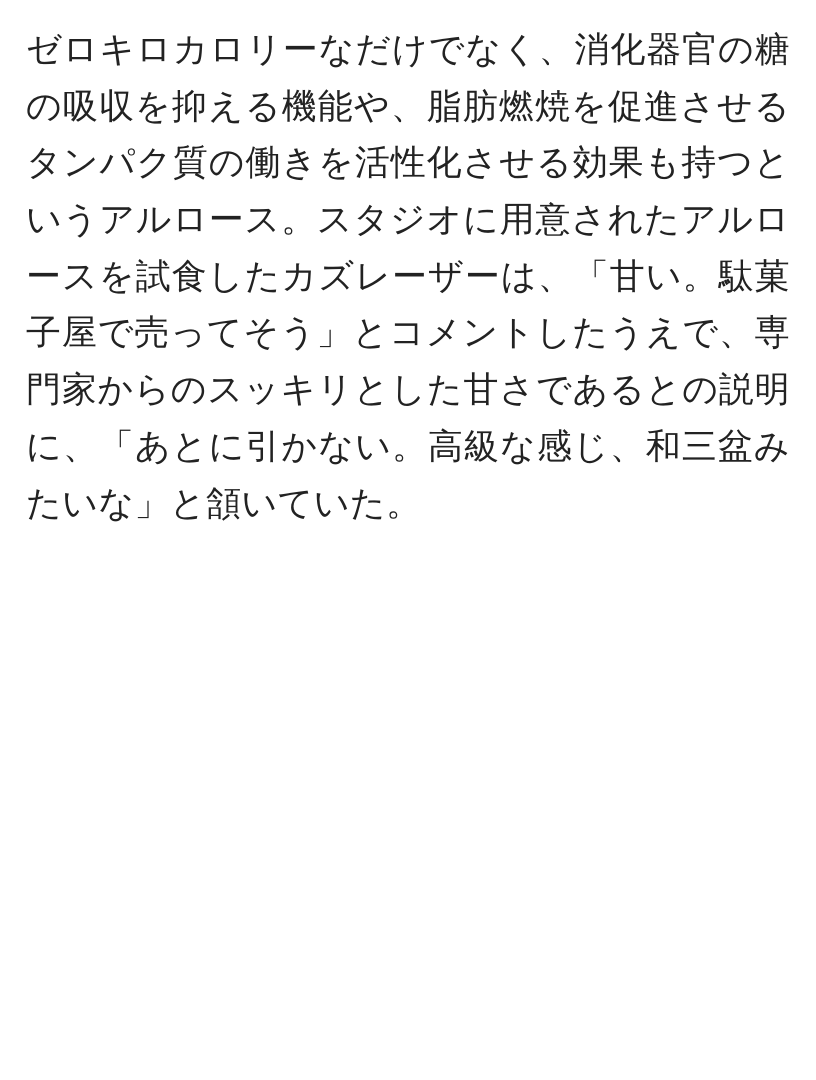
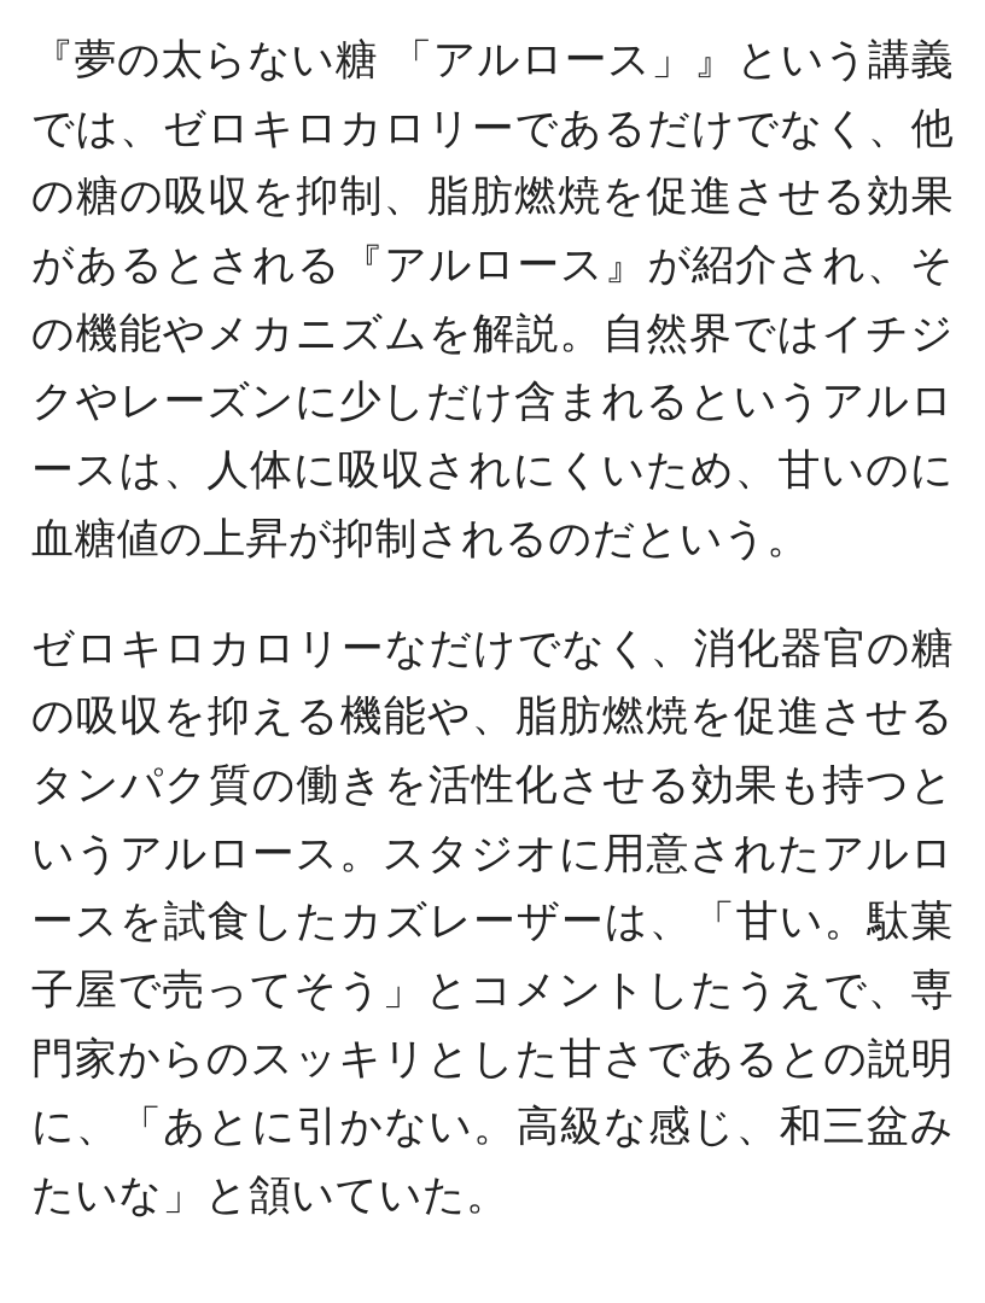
+ 『夢の太らない糖 「アルロース」』という講義では、ゼロキロカロリーであるだけでなく、他の糖の吸収を抑制、脂肪燃焼を促進させる効果があるとされる『アルロース』が紹介され、その機能やメカニズムを解説。自然界ではイチジクやレーズンに少しだけ含まれるというアルロースは、人体に吸収されにくいため、甘いのに血糖値の上昇が抑制されるのだという。
  ゼロキロカロリーなだけでなく、消化器官の糖の吸収を抑える機能や、脂肪燃焼を促進させるタンパク質の働きを活性化させる効果も持つというアルロース。スタジオに用意されたアルロースを試食したカズレーザーは、「甘い。駄菓子屋で売ってそう」とコメントしたうえで、専門家からのスッキリとした甘さであるとの説明に、「あとに引かない。高級な感じ、和三盆みたいな」と頷いていた。
